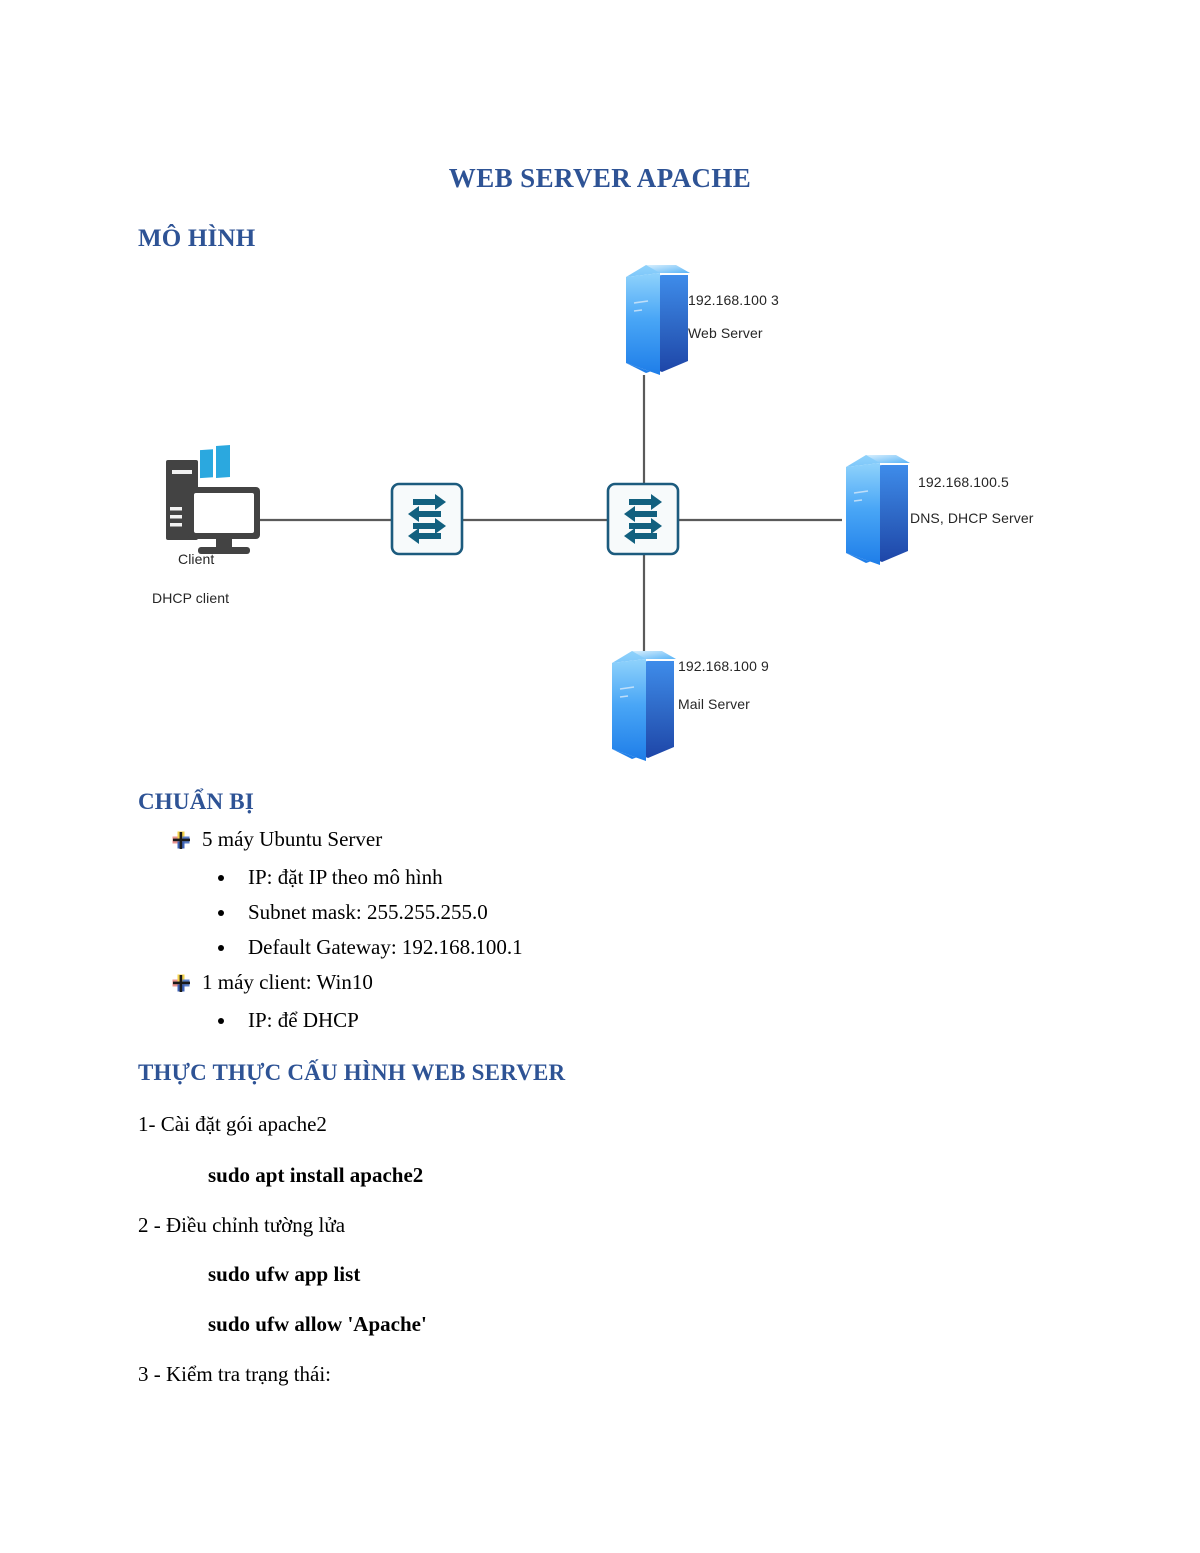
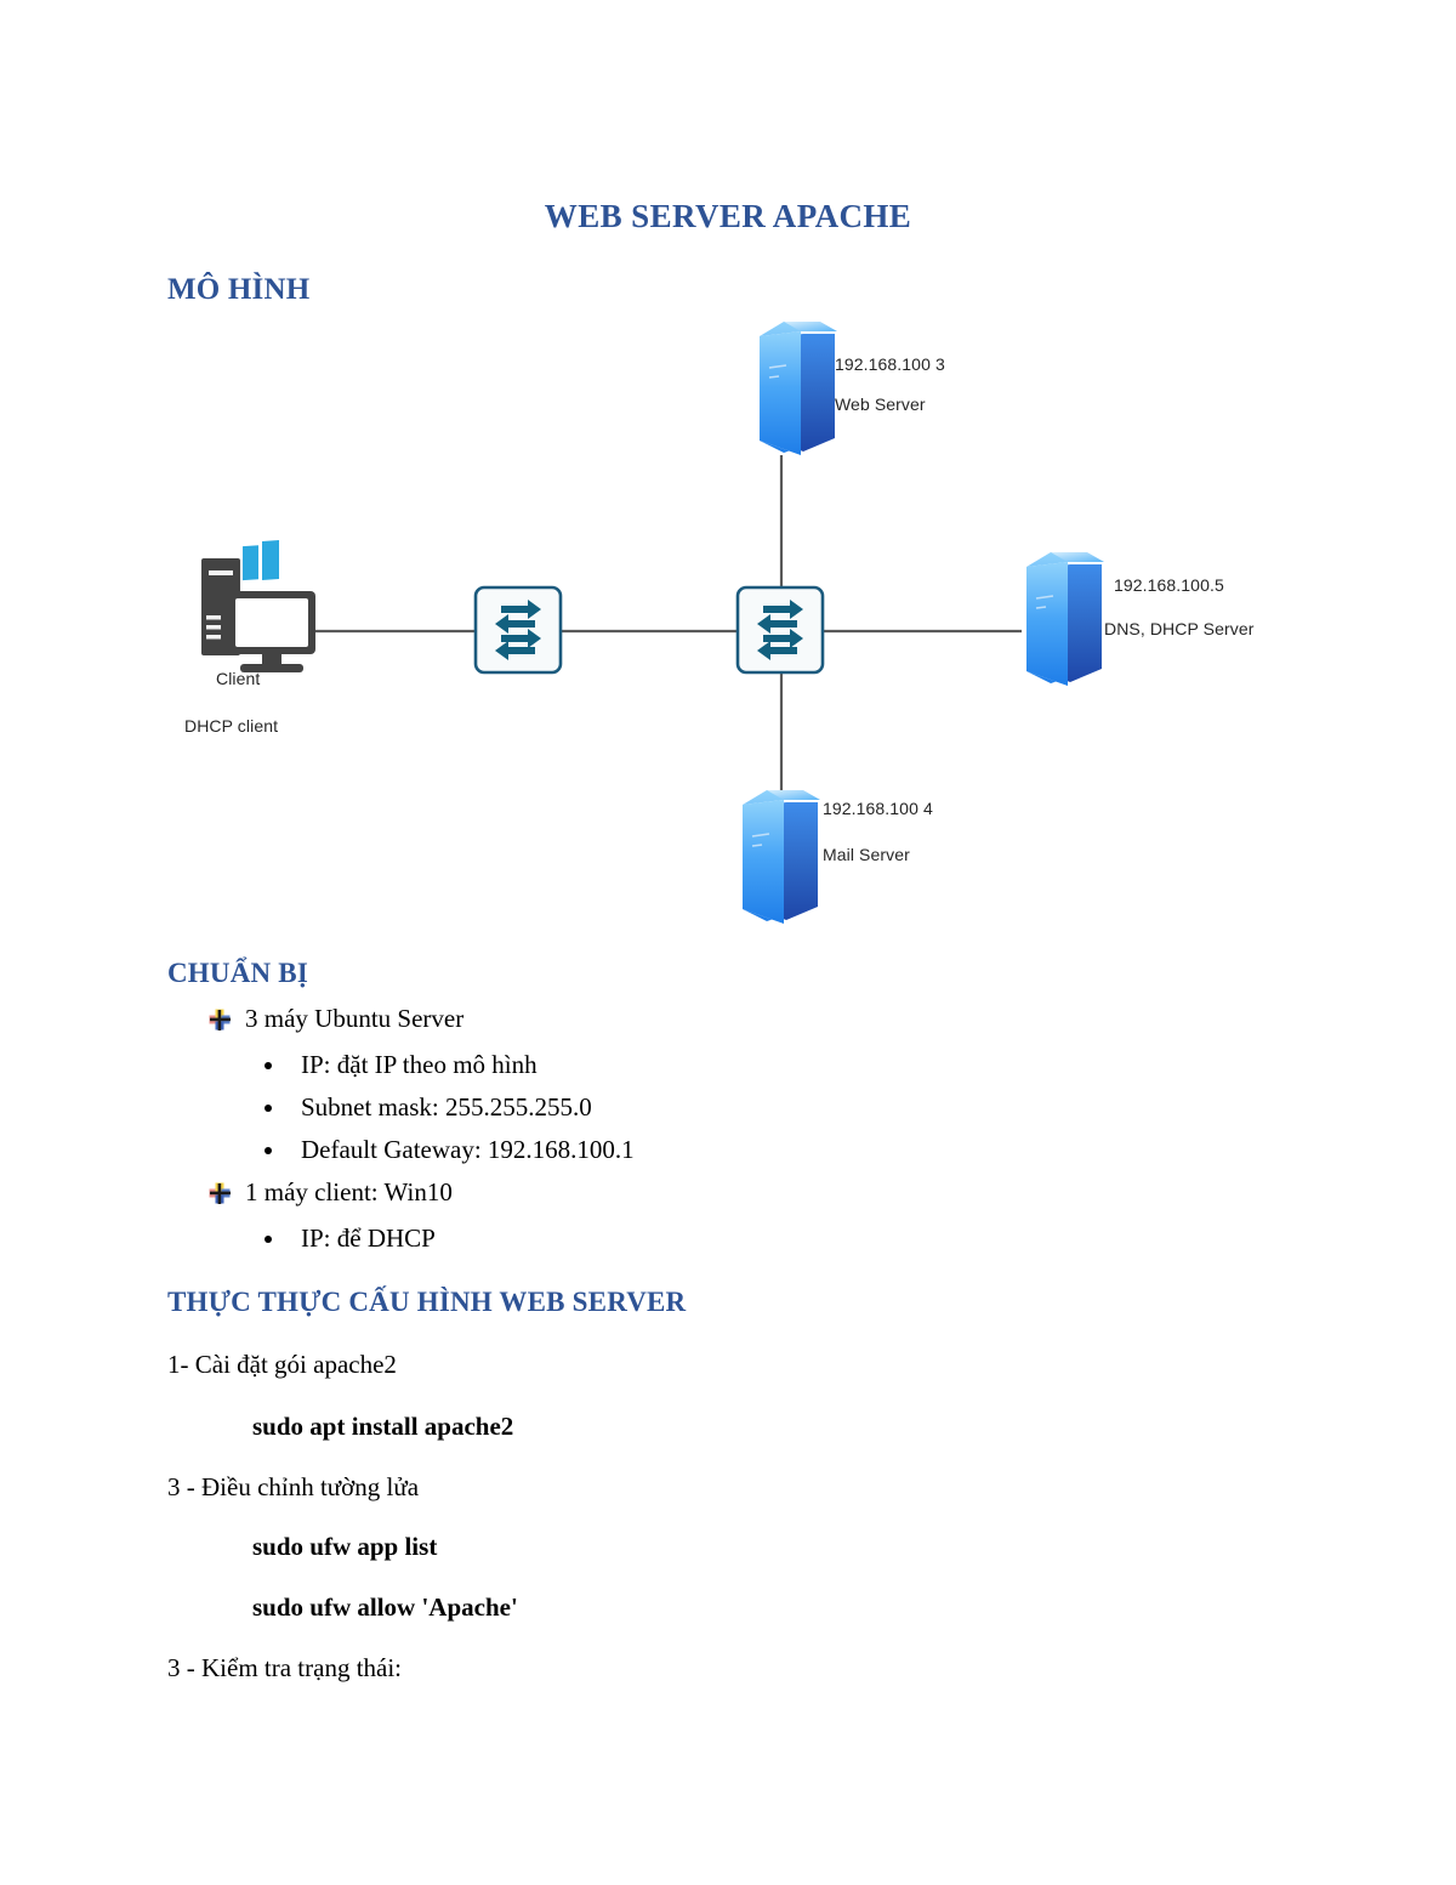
  WEB SERVER APACHE
  MÔ HÌNH
  192.168.100 3
  Web Server
  192.168.100.5
  DNS, DHCP Server
- 192.168.100 9
+ 192.168.100 4
  Mail Server
  Client
  DHCP client
  CHUẨN BỊ
- 5 máy Ubuntu Server
+ 3 máy Ubuntu Server
  IP: đặt IP theo mô hình
  Subnet mask: 255.255.255.0
  Default Gateway: 192.168.100.1
  1 máy client: Win10
  IP: để DHCP
  THỰC THỰC CẤU HÌNH WEB SERVER
  1- Cài đặt gói apache2
  sudo apt install apache2
- 2 - Điều chỉnh tường lửa
+ 3 - Điều chỉnh tường lửa
  sudo ufw app list
  sudo ufw allow 'Apache'
  3 - Kiểm tra trạng thái:
